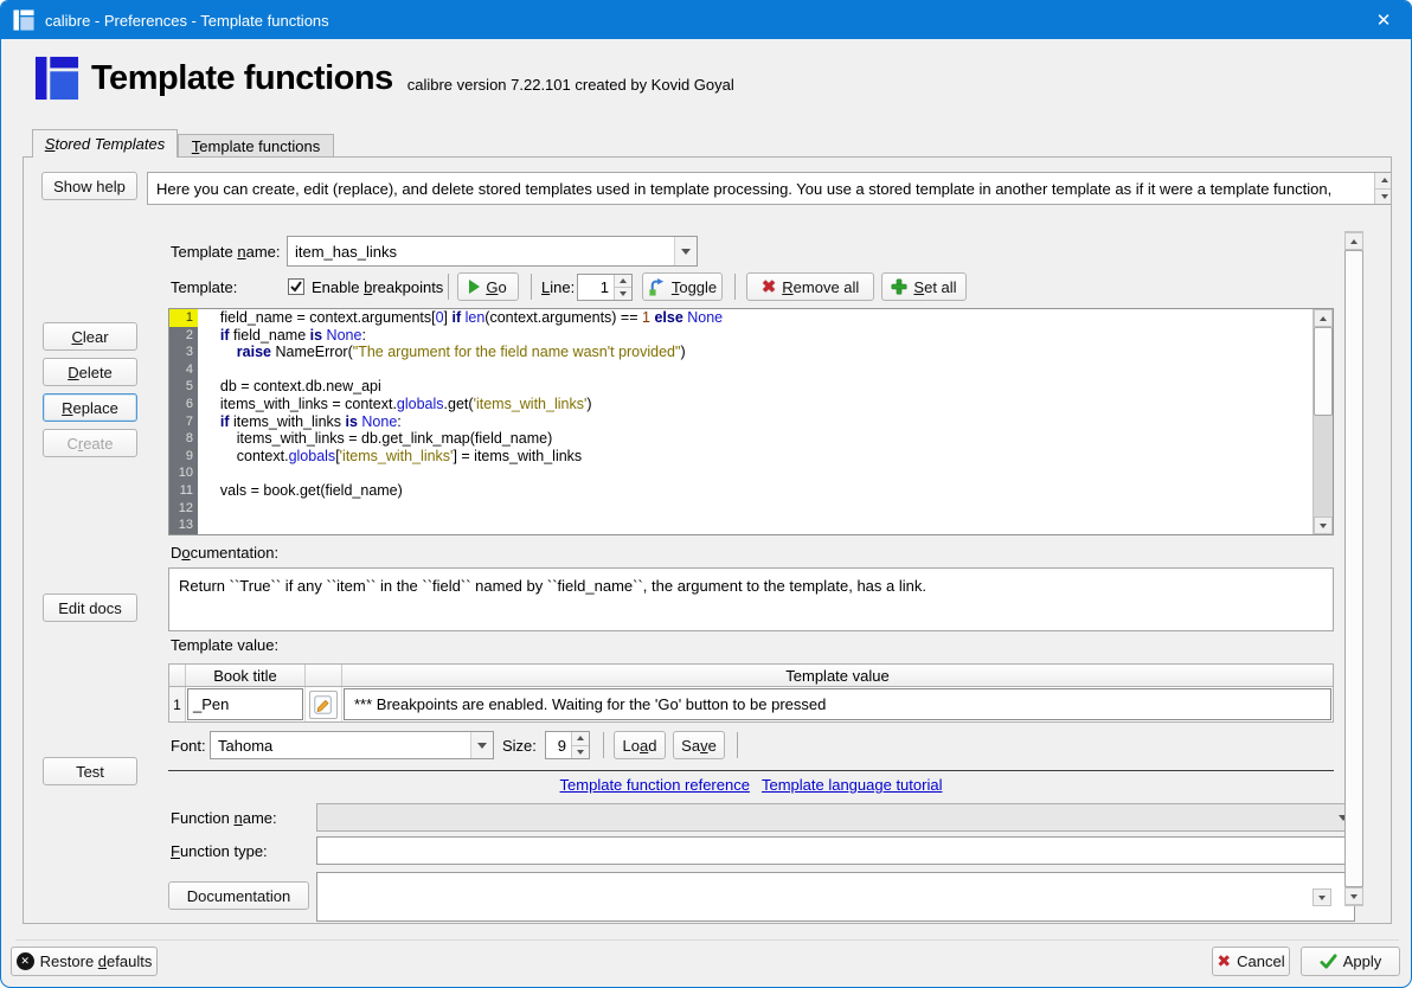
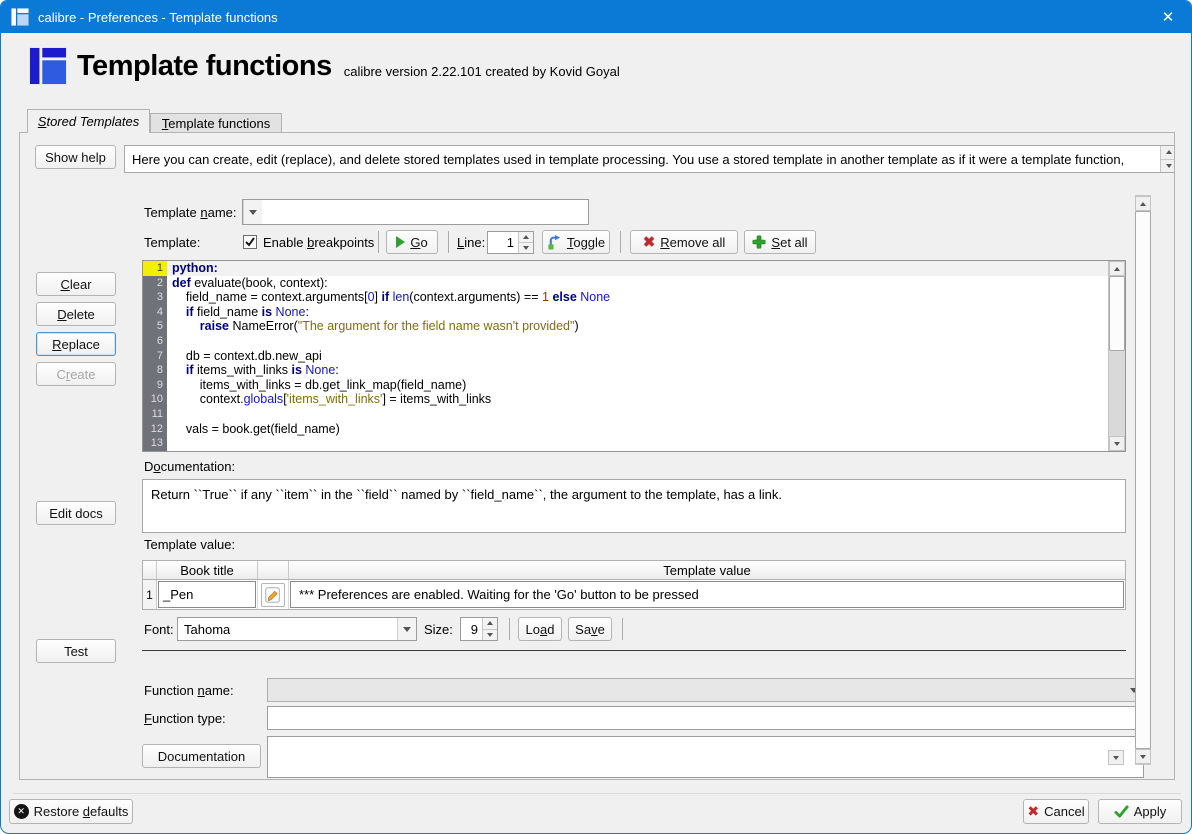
  calibre - Preferences - Template functions
  ✕
  Template functions
- calibre version 7.22.101 created by Kovid Goyal
+ calibre version 2.22.101 created by Kovid Goyal
  Stored Templates
  Template functions
  Show help
  Here you can create, edit (replace), and delete stored templates used in template processing. You use a stored template in another template as if it were a template function,
  Clear
  Delete
  Replace
  Create
  Edit docs
  Test
  Template name:
- item_has_links
  Template:
  Enable breakpoints
  Go
  Line:
  1
  Toggle
  ✖
  Remove all
  Set all
  1
  2
  3
  4
  5
  6
  7
  8
  9
  10
  11
  12
  13
+ python:
+ def evaluate(book, context):
  field_name = context.arguments[0] if len(context.arguments) == 1 else None
  if field_name is None:
  raise NameError("The argument for the field name wasn't provided")
  db = context.db.new_api
- items_with_links = context.globals.get('items_with_links')
  if items_with_links is None:
  items_with_links = db.get_link_map(field_name)
  context.globals['items_with_links'] = items_with_links
  vals = book.get(field_name)
  Documentation:
  Return ``True`` if any ``item`` in the ``field`` named by ``field_name``, the argument to the template, has a link.
  Template value:
  Book title
  Template value
  1
  _Pen
- *** Breakpoints are enabled. Waiting for the 'Go' button to be pressed
+ *** Preferences are enabled. Waiting for the 'Go' button to be pressed
  Font:
  Tahoma
  Size:
  9
  Load
  Save
- Template function reference
- Template language tutorial
  Function name:
  Function type:
  Documentation
  ✕
  Restore defaults
  ✖
  Cancel
  Apply
